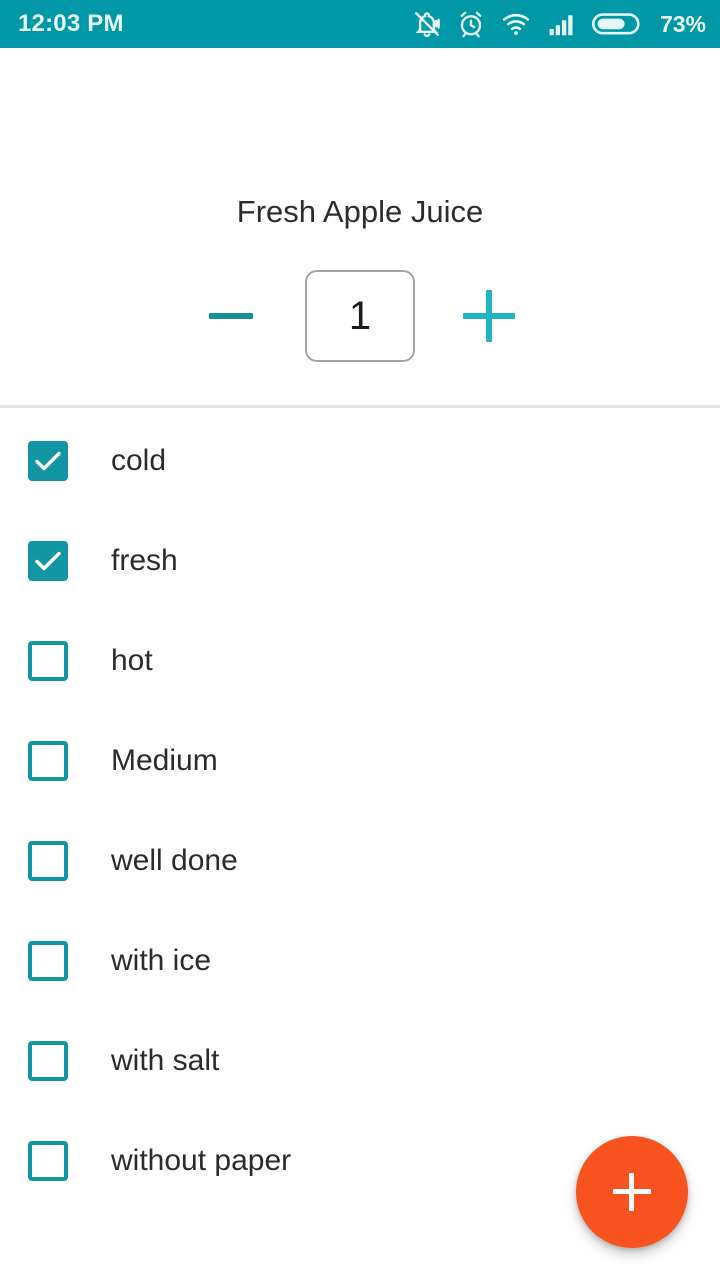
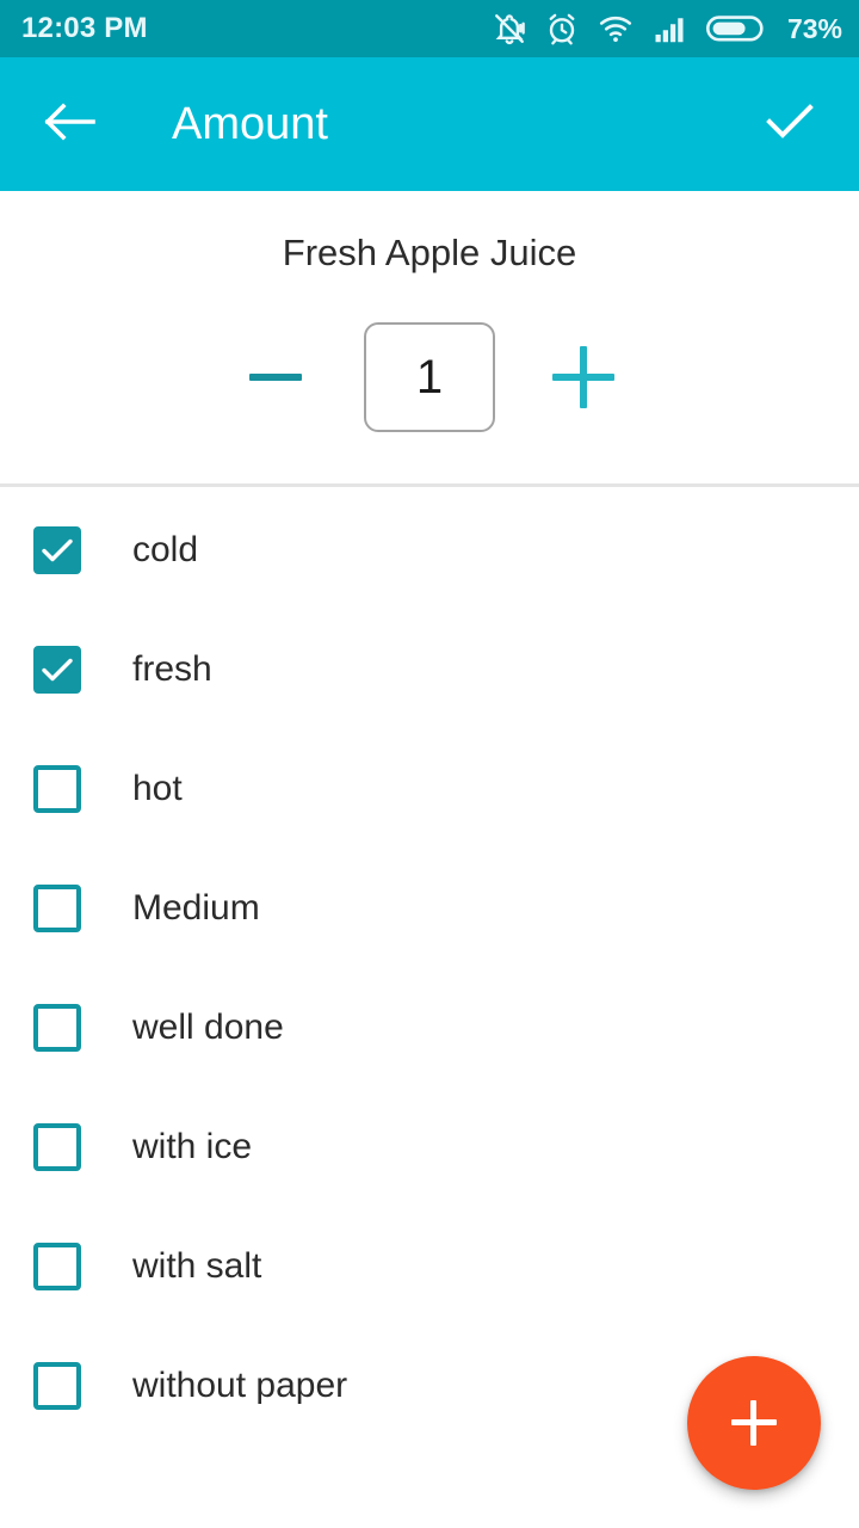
  12:03 PM
  73%
+ Amount
  Fresh Apple Juice
  1
  cold
  fresh
  hot
  Medium
  well done
  with ice
  with salt
  without paper
